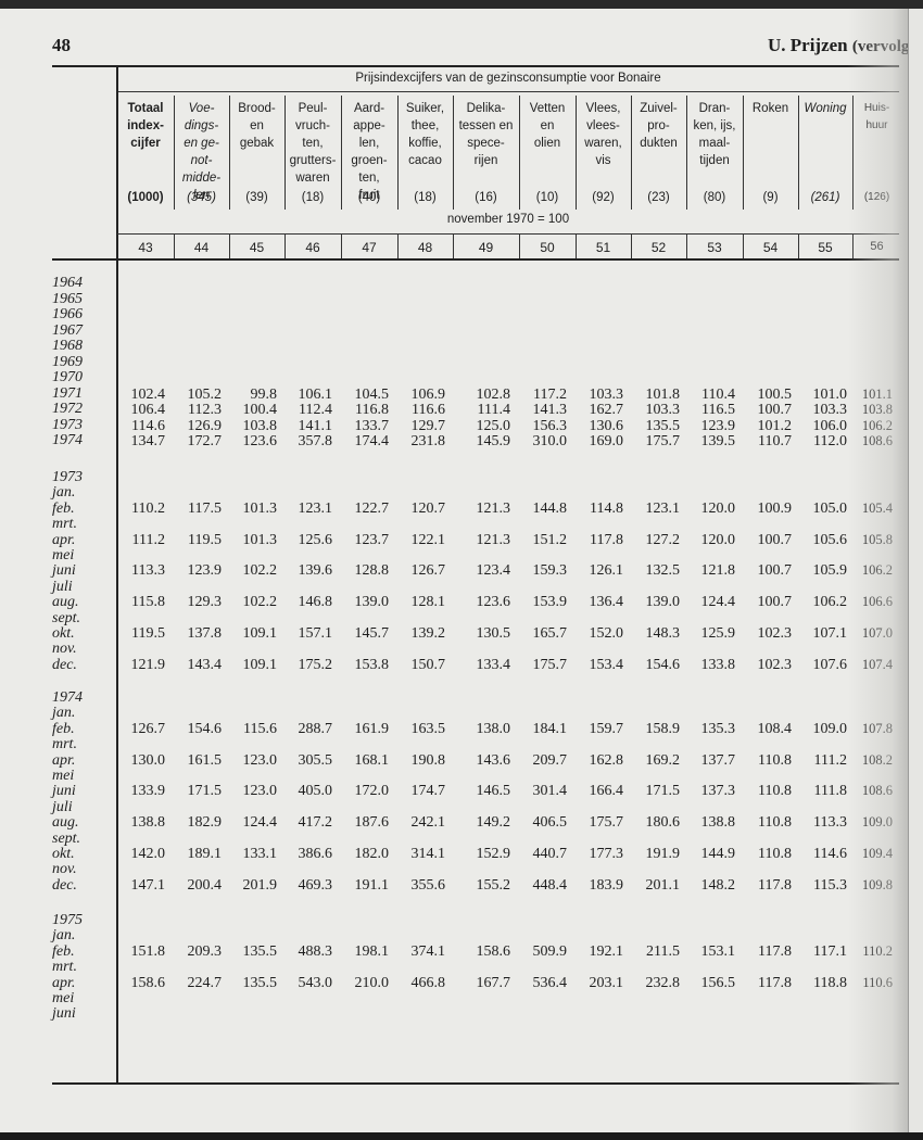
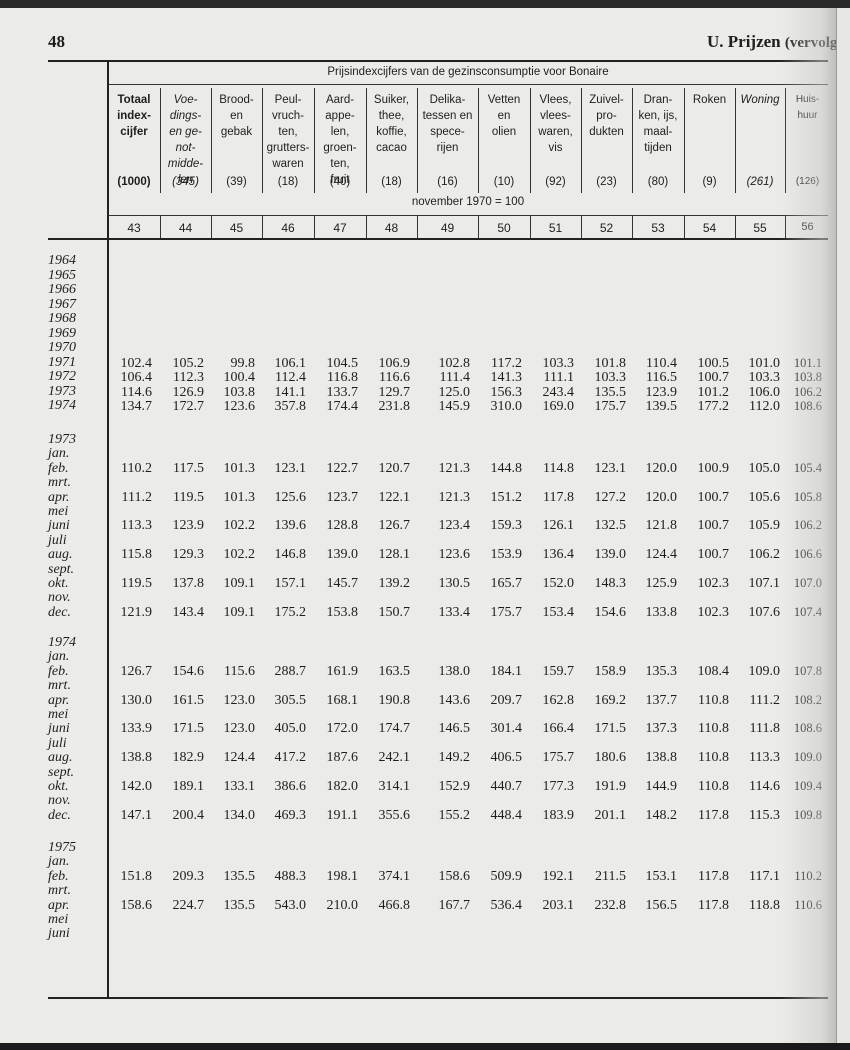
  48
  Prijsindexcijfers van de gezinsconsumptie voor Bonaire
  Totaal
  index-
  cijfer
  (1000)
  43
  Voe-
  dings-
  en ge-
  not-
  midde-
  len
  (345)
  44
  Brood-
  en
  gebak
  (39)
  45
  Peul-
  vruch-
  ten,
  grutters-
  waren
  (18)
  46
  Aard-
  appe-
  len,
  groen-
  ten,
  fruit
  (40)
  47
  Suiker,
  thee,
  koffie,
  cacao
  (18)
  48
  Delika-
  tessen en
  spece-
  rijen
  (16)
  49
  Vetten
  en
  olien
  (10)
  50
  Vlees,
  vlees-
  waren,
  vis
  (92)
  51
  Zuivel-
  pro-
  dukten
  (23)
  52
  Dran-
  ken, ijs,
  maal-
  tijden
  (80)
  53
  Roken
  (9)
  54
  Woning
  (261)
  55
  november 1970 = 100
  1964
  1965
  1966
  1967
  1968
  1969
  1970
  1971
  1972
  1973
  1974
  102.4
  105.2
  99.8
  106.1
  104.5
  106.9
  102.8
  117.2
  103.3
  101.8
  110.4
  100.5
  101.0
  106.4
  112.3
  100.4
  112.4
  116.8
  116.6
  111.4
  141.3
- 162.7
+ 111.1
  103.3
  116.5
  100.7
  103.3
  114.6
  126.9
  103.8
  141.1
  133.7
  129.7
  125.0
  156.3
- 130.6
+ 243.4
  135.5
  123.9
  101.2
  106.0
  134.7
  172.7
  123.6
  357.8
  174.4
  231.8
  145.9
  310.0
  169.0
  175.7
  139.5
- 110.7
+ 177.2
  112.0
  1973
  jan.
  feb.
  mrt.
  apr.
  mei
  juni
  juli
  aug.
  sept.
  okt.
  nov.
  dec.
  110.2
  117.5
  101.3
  123.1
  122.7
  120.7
  121.3
  144.8
  114.8
  123.1
  120.0
  100.9
  105.0
  111.2
  119.5
  101.3
  125.6
  123.7
  122.1
  121.3
  151.2
  117.8
  127.2
  120.0
  100.7
  105.6
  113.3
  123.9
  102.2
  139.6
  128.8
  126.7
  123.4
  159.3
  126.1
  132.5
  121.8
  100.7
  105.9
  115.8
  129.3
  102.2
  146.8
  139.0
  128.1
  123.6
  153.9
  136.4
  139.0
  124.4
  100.7
  106.2
  119.5
  137.8
  109.1
  157.1
  145.7
  139.2
  130.5
  165.7
  152.0
  148.3
  125.9
  102.3
  107.1
  121.9
  143.4
  109.1
  175.2
  153.8
  150.7
  133.4
  175.7
  153.4
  154.6
  133.8
  102.3
  107.6
  1974
  jan.
  feb.
  mrt.
  apr.
  mei
  juni
  juli
  aug.
  sept.
  okt.
  nov.
  dec.
  126.7
  154.6
  115.6
  288.7
  161.9
  163.5
  138.0
  184.1
  159.7
  158.9
  135.3
  108.4
  109.0
  130.0
  161.5
  123.0
  305.5
  168.1
  190.8
  143.6
  209.7
  162.8
  169.2
  137.7
  110.8
  111.2
  133.9
  171.5
  123.0
  405.0
  172.0
  174.7
  146.5
  301.4
  166.4
  171.5
  137.3
  110.8
  111.8
  138.8
  182.9
  124.4
  417.2
  187.6
  242.1
  149.2
  406.5
  175.7
  180.6
  138.8
  110.8
  113.3
  142.0
  189.1
  133.1
  386.6
  182.0
  314.1
  152.9
  440.7
  177.3
  191.9
  144.9
  110.8
  114.6
  147.1
  200.4
- 201.9
+ 134.0
  469.3
  191.1
  355.6
  155.2
  448.4
  183.9
  201.1
  148.2
  117.8
  115.3
  1975
  jan.
  feb.
  mrt.
  apr.
  mei
  juni
  151.8
  209.3
  135.5
  488.3
  198.1
  374.1
  158.6
  509.9
  192.1
  211.5
  153.1
  117.8
  117.1
  158.6
  224.7
  135.5
  543.0
  210.0
  466.8
  167.7
  536.4
  203.1
  232.8
  156.5
  117.8
  118.8
